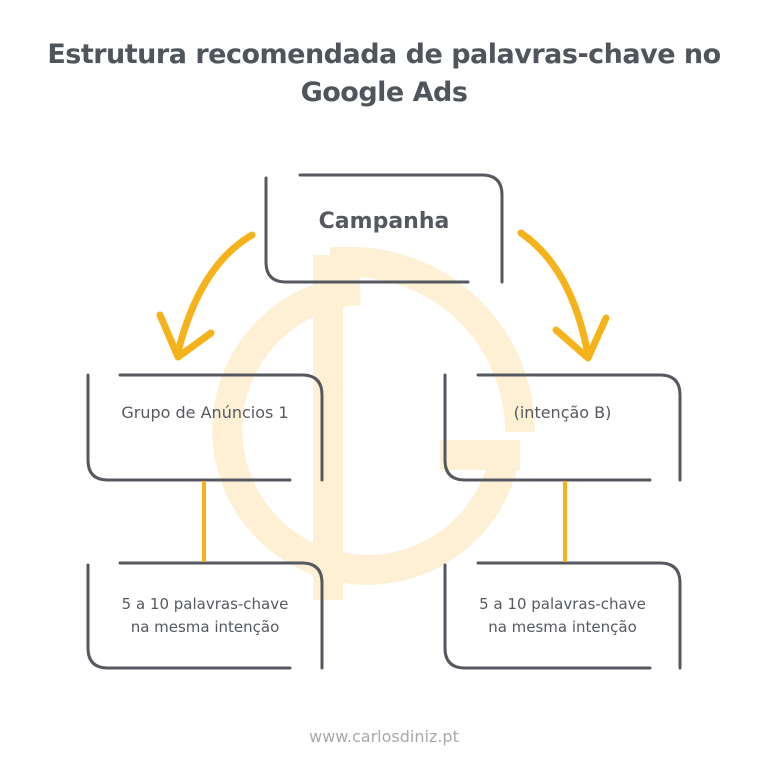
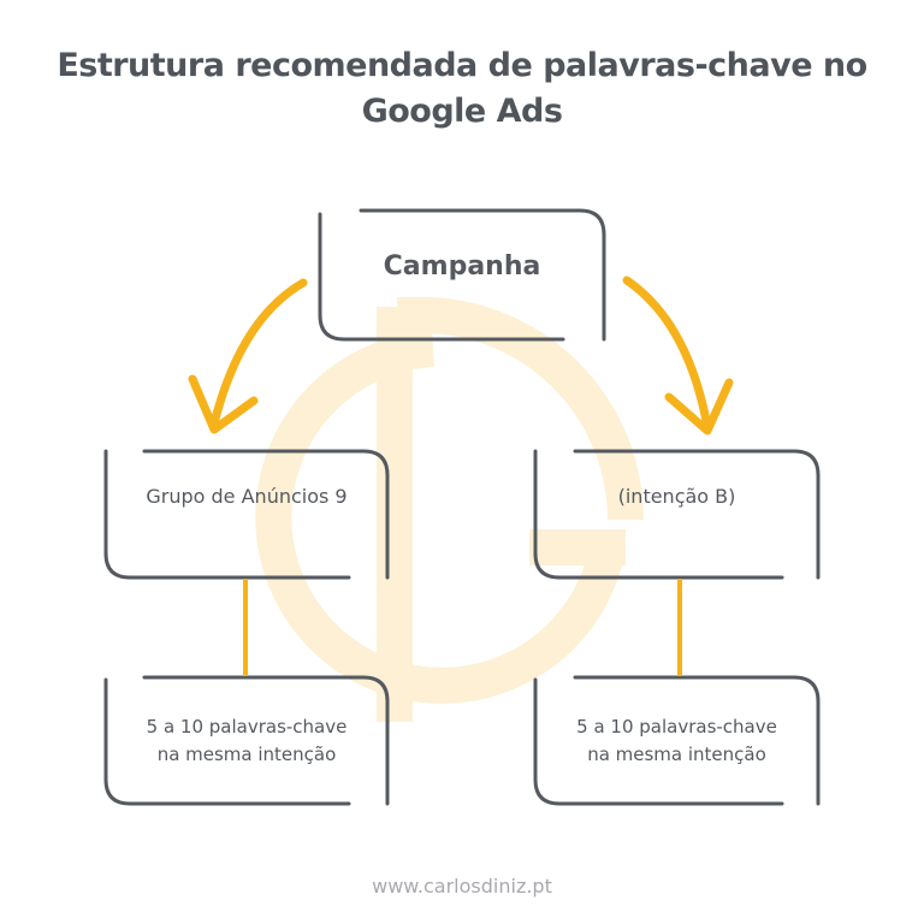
  Estrutura recomendada de palavras-chave no
  Google Ads
  Campanha
- Grupo de Anúncios 1
+ Grupo de Anúncios 9
  (intenção B)
  5 a 10 palavras-chave
  na mesma intenção
  5 a 10 palavras-chave
  na mesma intenção
  www.carlosdiniz.pt
